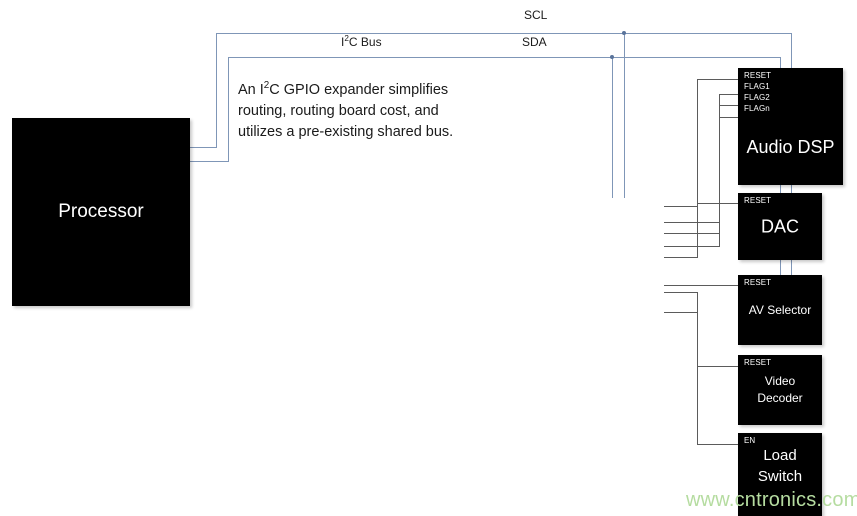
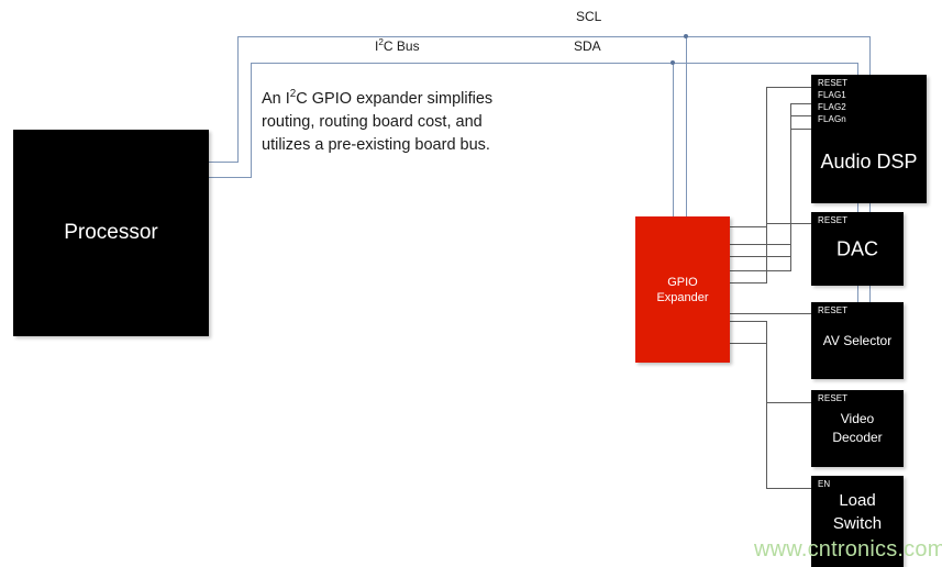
  Processor
+ GPIO
+ Expander
  RESET
  FLAG1
  FLAG2
  FLAGn
  Audio DSP
  RESET
  DAC
  RESET
  AV Selector
  RESET
  Video
  Decoder
  EN
  Load
  Switch
  SCL
  SDA
  I2C Bus
  An I2C GPIO expander simplifies
  routing, routing board cost, and
- utilizes a pre-existing shared bus.
+ utilizes a pre-existing board bus.
  www.cntronics.com
